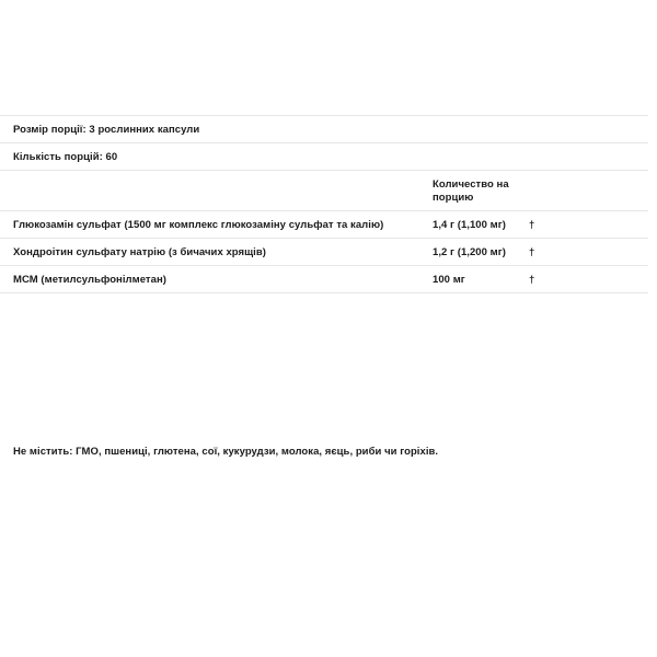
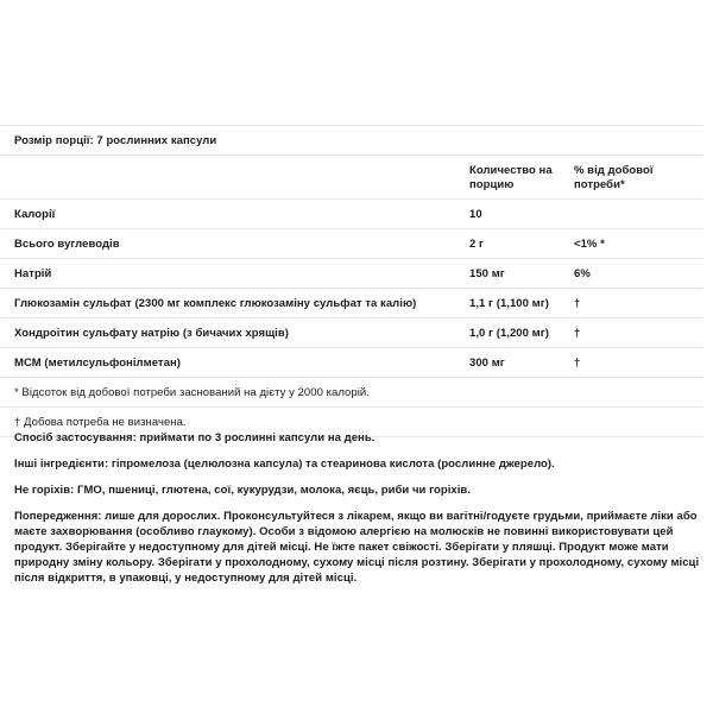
- Розмір порції: 3 рослинних капсули
+ Розмір порції: 7 рослинних капсули
- Кількість порцій: 60
  Количество на порцию
+ % від добової потреби*
+ Калорії
+ 10
+ Всього вуглеводів
+ 2 г
+ <1% *
+ Натрій
+ 150 мг
+ 6%
- Глюкозамін сульфат (1500 мг комплекс глюкозаміну сульфат та калію)
+ Глюкозамін сульфат (2300 мг комплекс глюкозаміну сульфат та калію)
- 1,4 г (1,100 мг)
+ 1,1 г (1,100 мг)
  †
  Хондроітин сульфату натрію (з бичачих хрящів)
- 1,2 г (1,200 мг)
+ 1,0 г (1,200 мг)
  †
  МСМ (метилсульфонілметан)
- 100 мг
+ 300 мг
  †
+ * Відсоток від добової потреби заснований на дієту у 2000 калорій.
+ † Добова потреба не визначена.
+ Спосіб застосування: приймати по 3 рослинні капсули на день.
+ Інші інгредієнти: гіпромелоза (целюлозна капсула) та стеаринова кислота (рослинне джерело).
- Не містить: ГМО, пшениці, глютена, сої, кукурудзи, молока, яєць, риби чи горіхів.
+ Не горіхів: ГМО, пшениці, глютена, сої, кукурудзи, молока, яєць, риби чи горіхів.
+ Попередження: лише для дорослих. Проконсультуйтеся з лікарем, якщо ви вагітні/годуєте грудьми, приймаєте ліки або маєте захворювання (особливо глаукому). Особи з відомою алергією на молюсків не повинні використовувати цей продукт. Зберігайте у недоступному для дітей місці. Не їжте пакет свіжості. Зберігати у пляшці. Продукт може мати природну зміну кольору. Зберігати у прохолодному, сухому місці після розтину. Зберігати у прохолодному, сухому місці після відкриття, в упаковці, у недоступному для дітей місці.
